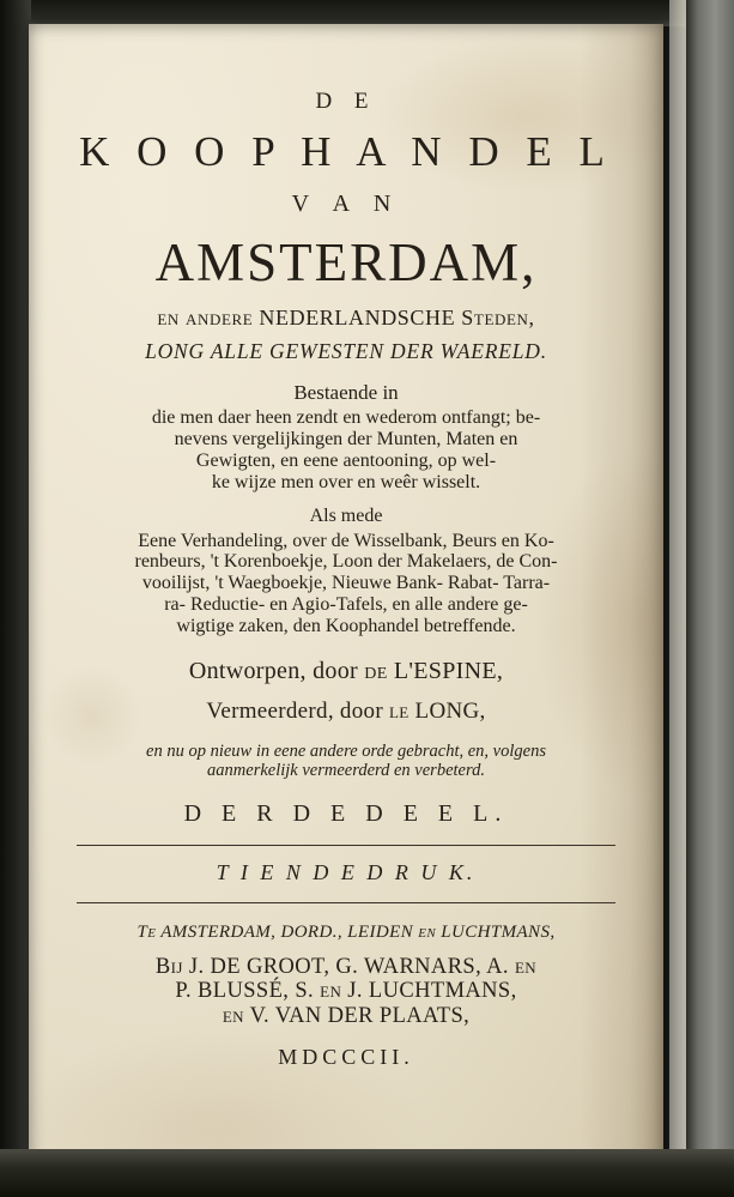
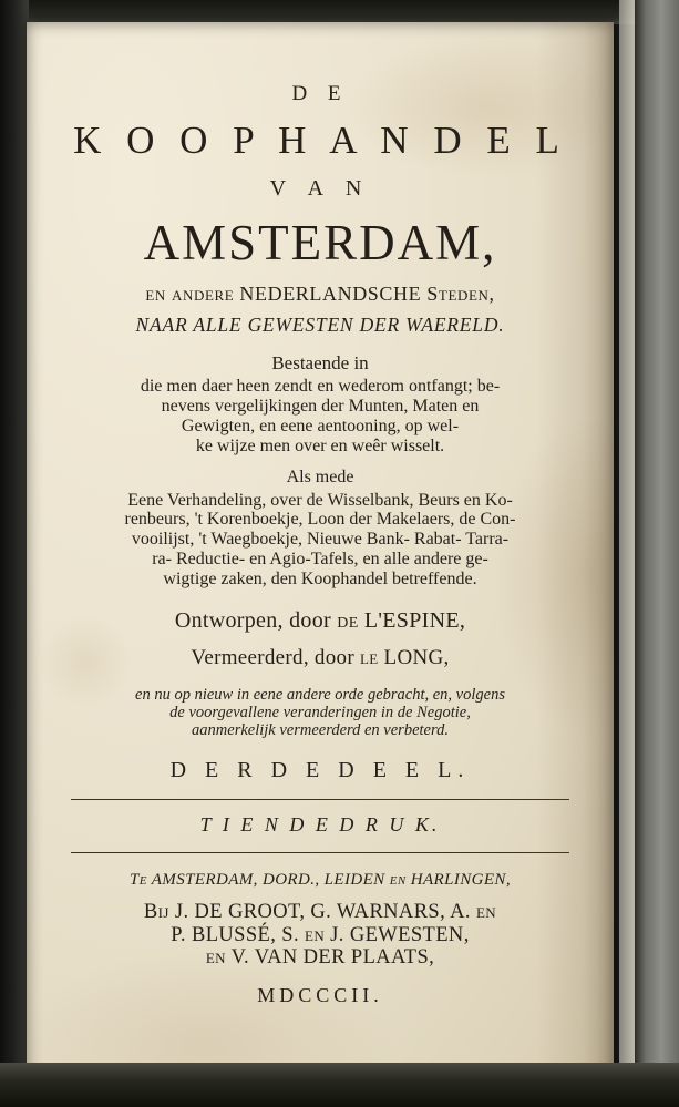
  D E
  K O O P H A N D E
  V A N
  AMSTERDAM,
  en andere NEDERLANDSCHE Steden,
- LONG ALLE GEWESTEN DER WAERELD.
+ NAAR ALLE GEWESTEN DER WAERELD.
  Bestaende in
  die men daer heen zendt en wederom ontfangt; be-
  nevens vergelijkingen der Munten, Maten en
  Gewigten, en eene aentooning, op wel-
  ke wijze men over en weêr wisselt.
  Als mede
  Eene Verhandeling, over de Wisselbank, Beurs en Ko-
  renbeurs, 't Korenboekje, Loon der Makelaers, de Con-
  vooilijst, 't Waegboekje, Nieuwe Bank- Rabat- Tarra-
  ra- Reductie- en Agio-Tafels, en alle andere ge-
  wigtige zaken, den Koophandel betreffende.
  Ontworpen, door de L'ESPINE,
  Vermeerderd, door le LONG,
  en nu op nieuw in eene andere orde gebracht, en, volgens
+ de voorgevallene veranderingen in de Negotie,
  aanmerkelijk vermeerderd en verbeterd.
  D E R D E D E E L.
  T I E N D E D R U K.
- Te AMSTERDAM, DORD., LEIDEN en LUCHTMANS,
+ Te AMSTERDAM, DORD., LEIDEN en HARLINGEN,
  Bij J. DE GROOT, G. WARNARS, A. en
- P. BLUSSÉ, S. en J. LUCHTMANS,
+ P. BLUSSÉ, S. en J. GEWESTEN,
  en V. VAN DER PLAATS,
  MDCCCII.
